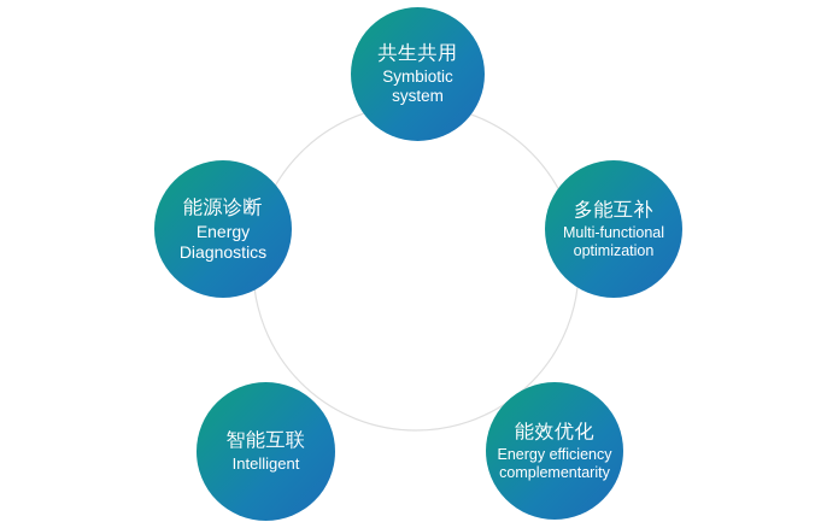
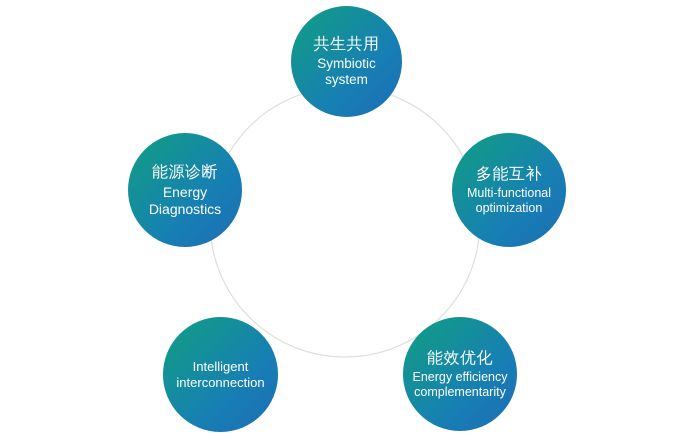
  共生共用
  Symbiotic
  system
  多能互补
  Multi-functional
  optimization
  能效优化
  Energy efficiency
  complementarity
- 智能互联
  Intelligent
+ interconnection
  能源诊断
  Energy
  Diagnostics
